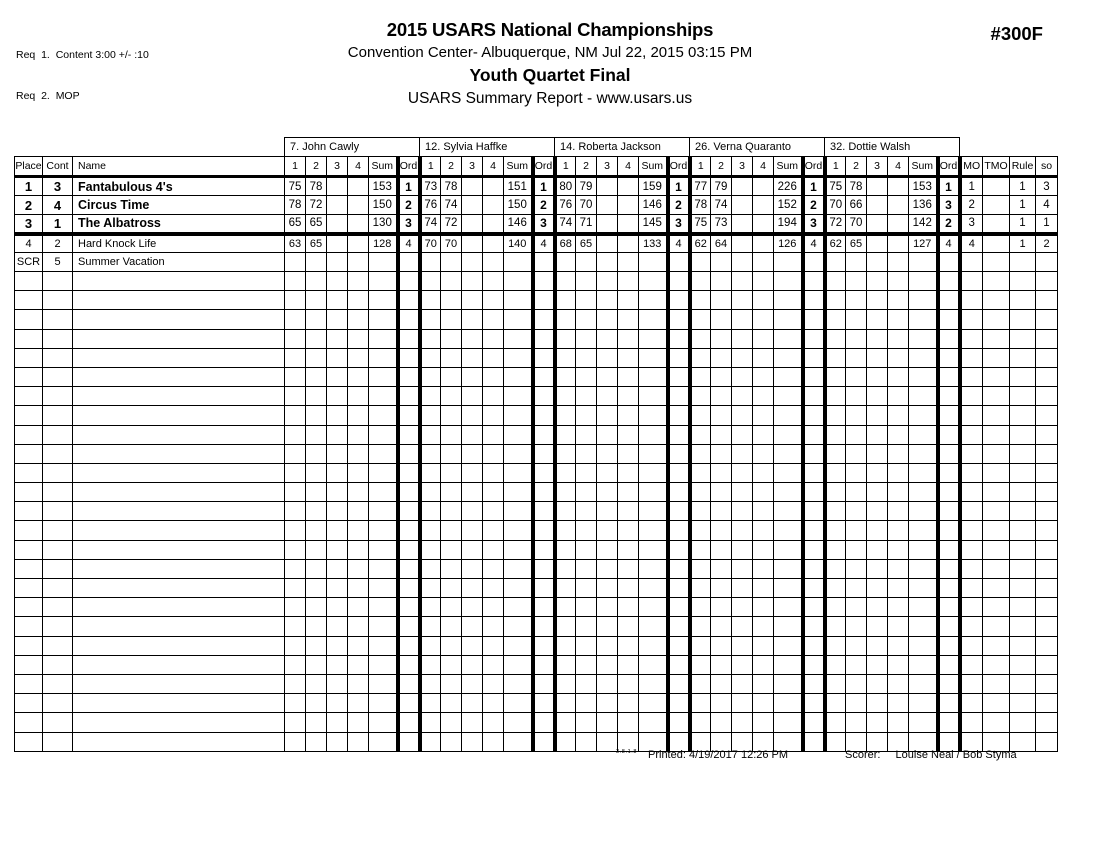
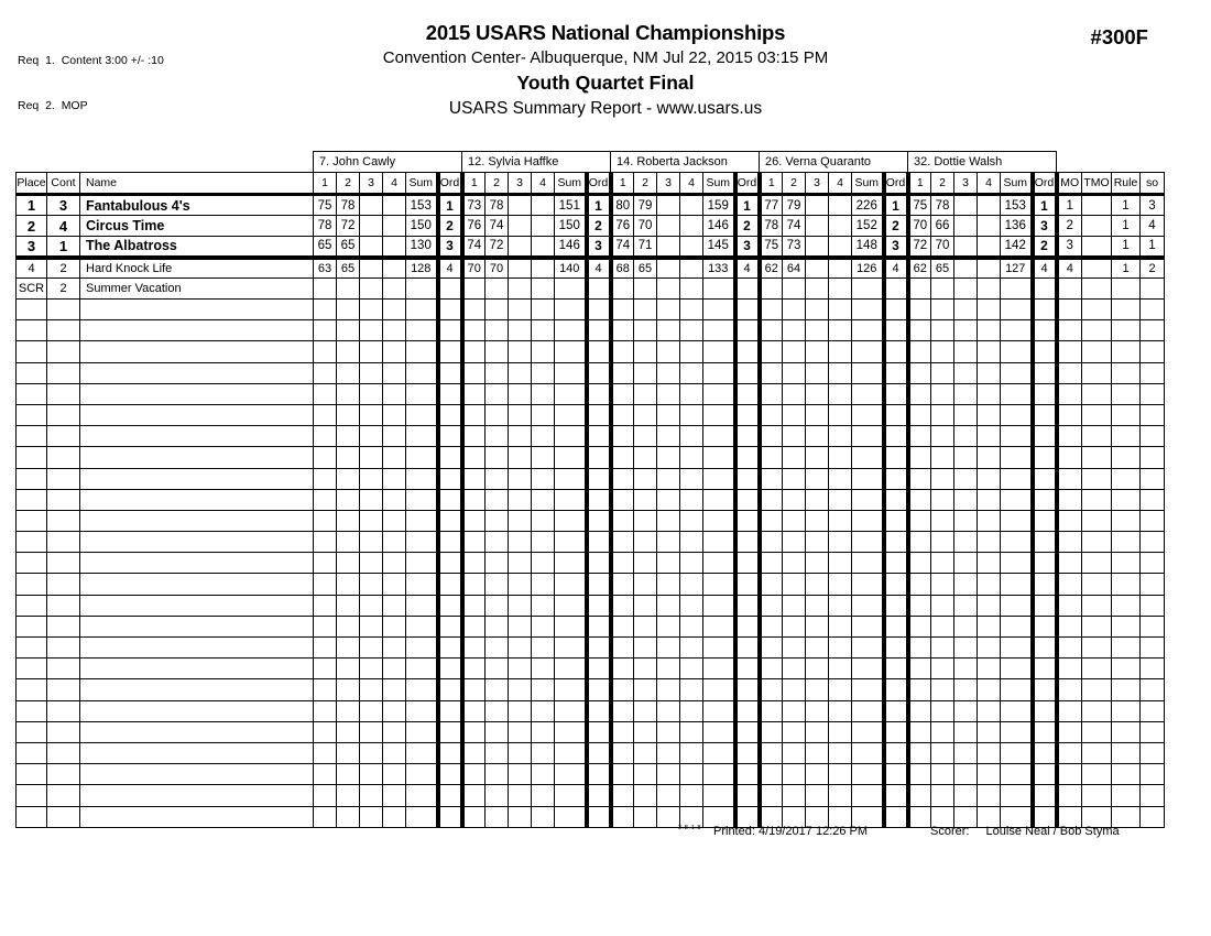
  Req 1. Content 3:00 +/- :10
  Req 2. MOP
  2015 USARS National Championships
  Convention Center- Albuquerque, NM Jul 22, 2015 03:15 PM
  Youth Quartet Final
  USARS Summary Report - www.usars.us
  #300F
  	7. John Cawly	12. Sylvia Haffke	14. Roberta Jackson	26. Verna Quaranto	32. Dottie Walsh
  Place	Cont	Name	1	2	3	4	Sum	Ord	1	2	3	4	Sum	Ord	1	2	3	4	Sum	Ord	1	2	3	4	Sum	Ord	1	2	3	4	Sum	Ord	MO	TMO	Rule	so
  1	3	Fantabulous 4's	75	78			153	1	73	78			151	1	80	79			159	1	77	79			226	1	75	78			153	1	1		1	3
  2	4	Circus Time	78	72			150	2	76	74			150	2	76	70			146	2	78	74			152	2	70	66			136	3	2		1	4
- 3	1	The Albatross	65	65			130	3	74	72			146	3	74	71			145	3	75	73			194	3	72	70			142	2	3		1	1
+ 3	1	The Albatross	65	65			130	3	74	72			146	3	74	71			145	3	75	73			148	3	72	70			142	2	3		1	1
  4	2	Hard Knock Life	63	65			128	4	70	70			140	4	68	65			133	4	62	64			126	4	62	65			127	4	4		1	2
- SCR	5	Summer Vacation
+ SCR	2	Summer Vacation
  Printed: 4/19/2017 12:26 PM
  Scorer: Louise Neal / Bob Styma
